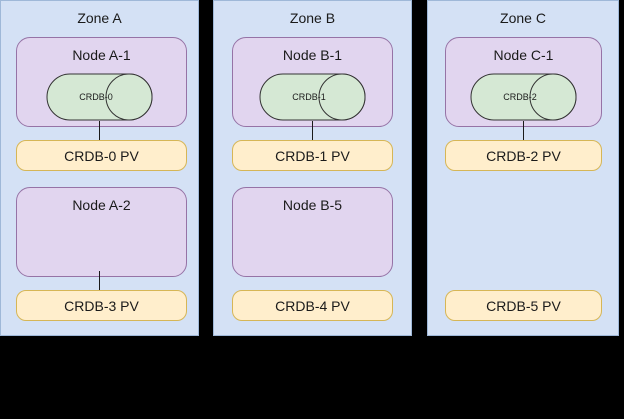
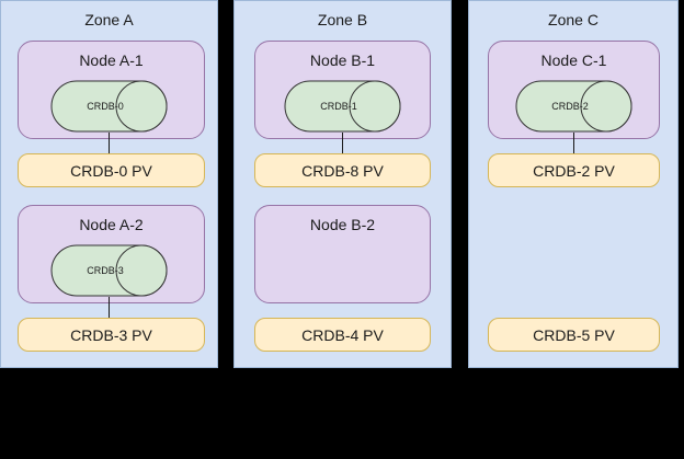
  Zone A
  Node A-1
  CRDB-0
  CRDB-0 PV
  Node A-2
+ CRDB-3
  CRDB-3 PV
  Zone B
  Node B-1
  CRDB-1
- CRDB-1 PV
+ CRDB-8 PV
- Node B-5
+ Node B-2
  CRDB-4 PV
  Zone C
  Node C-1
  CRDB-2
  CRDB-2 PV
  CRDB-5 PV
